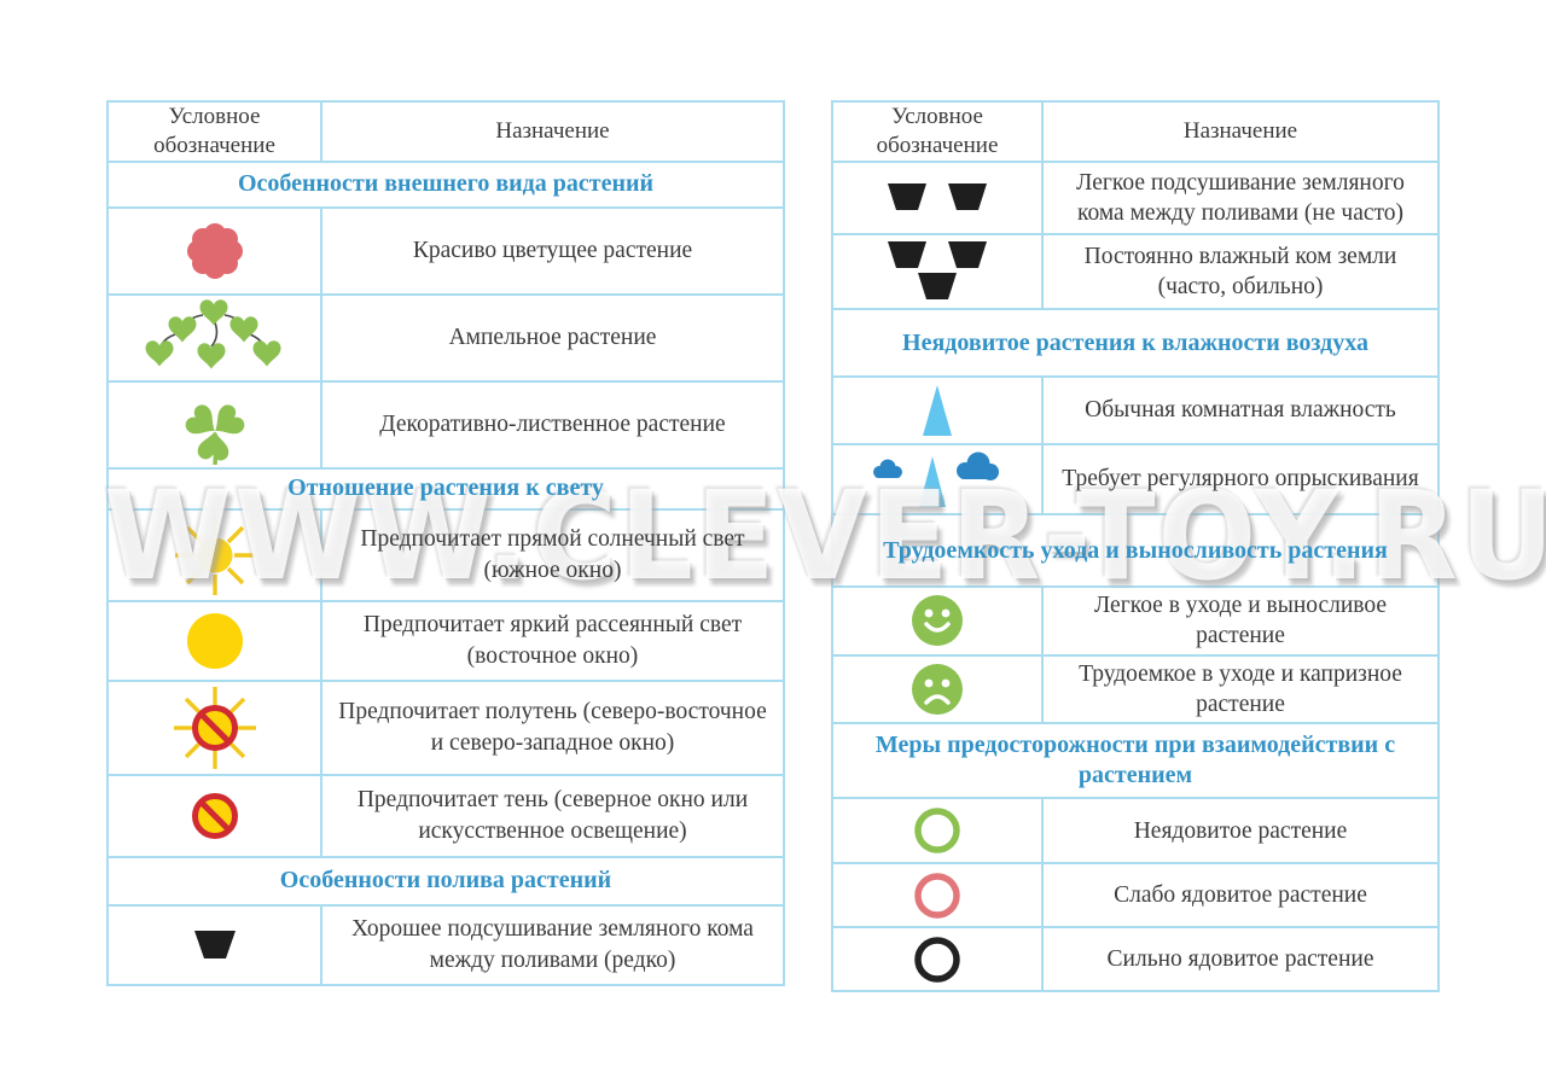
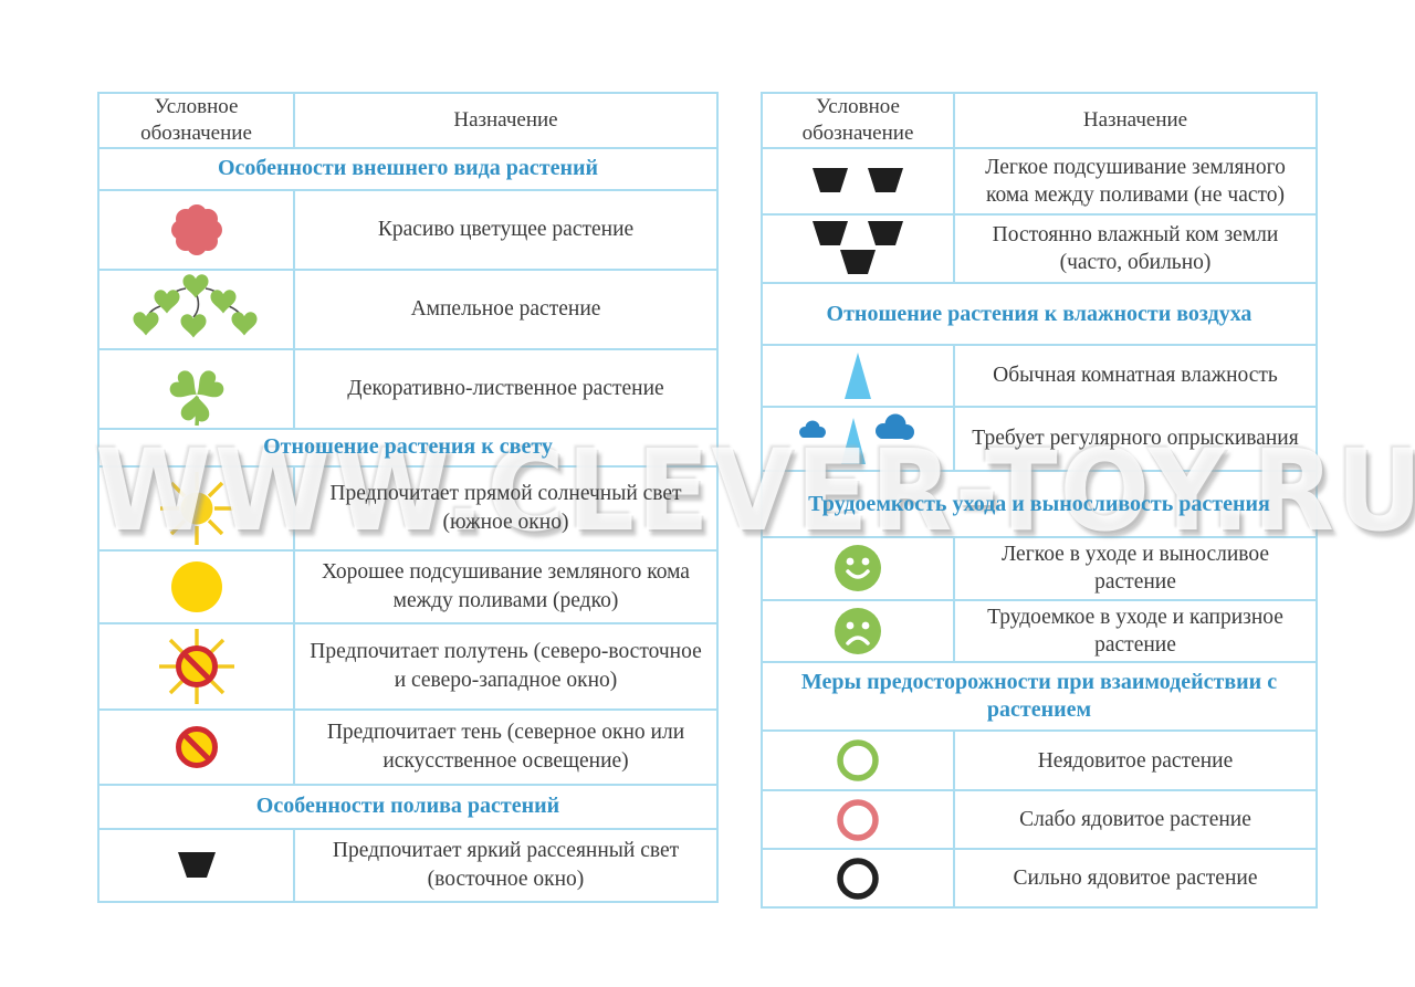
  Условное обозначение	Назначение
  Особенности внешнего вида растений
  	Красиво цветущее растение
  	Ампельное растение
  	Декоративно-лиственное растение
  Отношение растения к свету
  	Предпочитает прямой солнечный свет (южное окно)
- 	Предпочитает яркий рассеянный свет (восточное окно)
+ 	Хорошее подсушивание земляного кома между поливами (редко)
  	Предпочитает полутень (северо-восточное и северо-западное окно)
  	Предпочитает тень (северное окно или искусственное освещение)
  Особенности полива растений
- 	Хорошее подсушивание земляного кома между поливами (редко)
+ 	Предпочитает яркий рассеянный свет (восточное окно)
  Условное обозначение	Назначение
  	Легкое подсушивание земляного кома между поливами (не часто)
  	Постоянно влажный ком земли (часто, обильно)
- Неядовитое растения к влажности воздуха
+ Отношение растения к влажности воздуха
  	Обычная комнатная влажность
  	Требует регулярного опрыскивания
  Трудоемкость ухода и выносливость растения
  	Легкое в уходе и выносливое растение
  	Трудоемкое в уходе и капризное растение
  Меры предосторожности при взаимодействии с растением
  	Неядовитое растение
  	Слабо ядовитое растение
  	Сильно ядовитое растение
  WWW.CLEVER-TOY.RU
